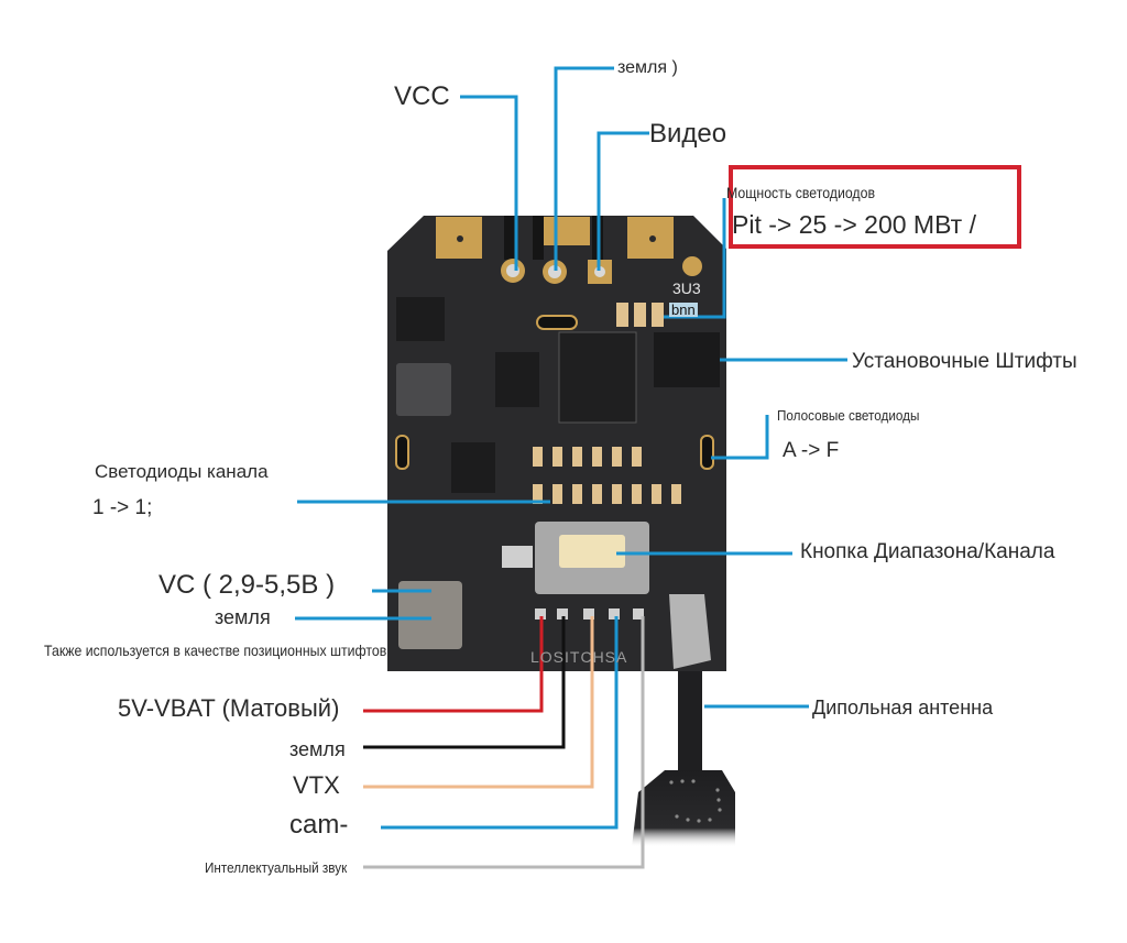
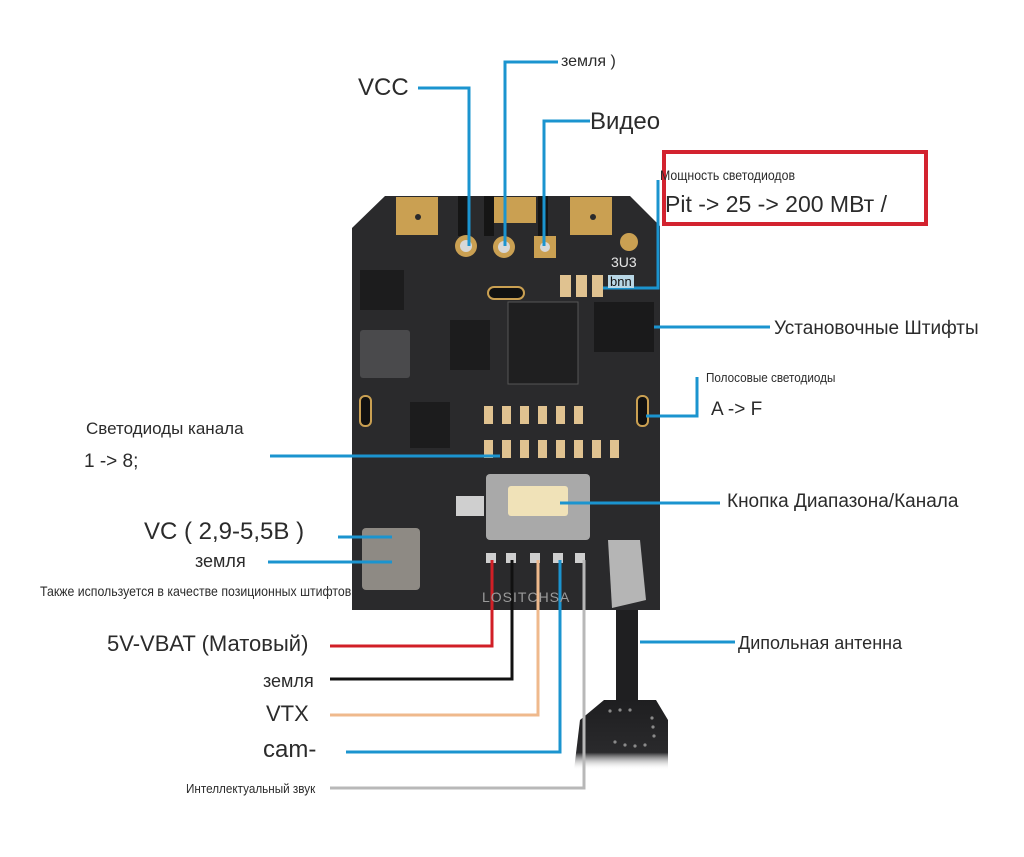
  VCC
  земля )
  Видео
  Мощность светодиодов
  Pit -> 25 -> 200 МВт /
  3U3
  bnn
  LOSITCHSA
  Установочные Штифты
  Полосовые светодиоды
  A -> F
  Кнопка Диапазона/Канала
  Дипольная антенна
  Светодиоды канала
- 1 -> 1;
+ 1 -> 8;
  VC ( 2,9-5,5В )
  земля
  Также используется в качестве позиционных штифтов
  5V-VBAT (Матовый)
  земля
  VTX
  cam-
  Интеллектуальный звук
